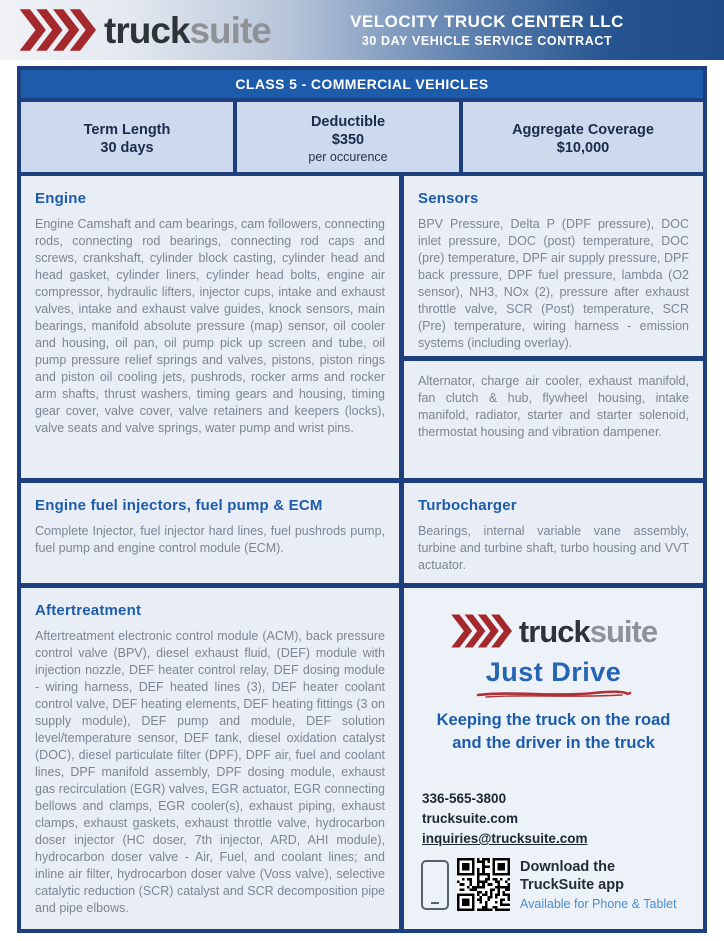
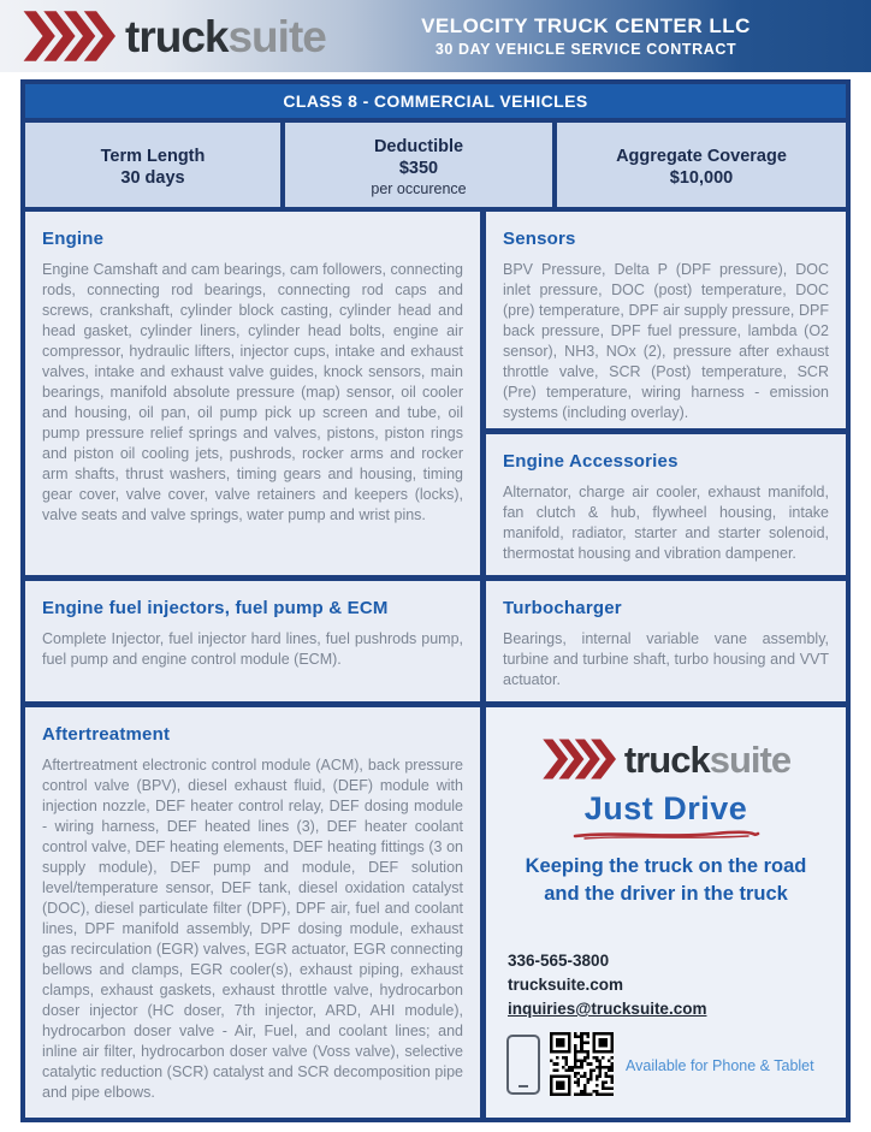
  trucksuite
  VELOCITY TRUCK CENTER LLC
  30 DAY VEHICLE SERVICE CONTRACT
- CLASS 5 - COMMERCIAL VEHICLES
+ CLASS 8 - COMMERCIAL VEHICLES
  Term Length
  30 days
  Deductible
  $350
  per occurence
  Aggregate Coverage
  $10,000
  Engine
  Engine Camshaft and cam bearings, cam followers, connecting rods, connecting rod bearings, connecting rod caps and screws, crankshaft, cylinder block casting, cylinder head and head gasket, cylinder liners, cylinder head bolts, engine air compressor, hydraulic lifters, injector cups, intake and exhaust valves, intake and exhaust valve guides, knock sensors, main bearings, manifold absolute pressure (map) sensor, oil cooler and housing, oil pan, oil pump pick up screen and tube, oil pump pressure relief springs and valves, pistons, piston rings and piston oil cooling jets, pushrods, rocker arms and rocker arm shafts, thrust washers, timing gears and housing, timing gear cover, valve cover, valve retainers and keepers (locks), valve seats and valve springs, water pump and wrist pins.
  Sensors
  BPV Pressure, Delta P (DPF pressure), DOC inlet pressure, DOC (post) temperature, DOC (pre) temperature, DPF air supply pressure, DPF back pressure, DPF fuel pressure, lambda (O2 sensor), NH3, NOx (2), pressure after exhaust throttle valve, SCR (Post) temperature, SCR (Pre) temperature, wiring harness - emission systems (including overlay).
+ Engine Accessories
  Alternator, charge air cooler, exhaust manifold, fan clutch & hub, flywheel housing, intake manifold, radiator, starter and starter solenoid, thermostat housing and vibration dampener.
  Engine fuel injectors, fuel pump & ECM
  Complete Injector, fuel injector hard lines, fuel pushrods pump, fuel pump and engine control module (ECM).
  Turbocharger
  Bearings, internal variable vane assembly, turbine and turbine shaft, turbo housing and VVT actuator.
  Aftertreatment
  Aftertreatment electronic control module (ACM), back pressure control valve (BPV), diesel exhaust fluid, (DEF) module with injection nozzle, DEF heater control relay, DEF dosing module - wiring harness, DEF heated lines (3), DEF heater coolant control valve, DEF heating elements, DEF heating fittings (3 on supply module), DEF pump and module, DEF solution level/temperature sensor, DEF tank, diesel oxidation catalyst (DOC), diesel particulate filter (DPF), DPF air, fuel and coolant lines, DPF manifold assembly, DPF dosing module, exhaust gas recirculation (EGR) valves, EGR actuator, EGR connecting bellows and clamps, EGR cooler(s), exhaust piping, exhaust clamps, exhaust gaskets, exhaust throttle valve, hydrocarbon doser injector (HC doser, 7th injector, ARD, AHI module), hydrocarbon doser valve - Air, Fuel, and coolant lines; and inline air filter, hydrocarbon doser valve (Voss valve), selective catalytic reduction (SCR) catalyst and SCR decomposition pipe and pipe elbows.
  trucksuite
  Just Drive
  Keeping the truck on the road
  and the driver in the truck
  336-565-3800
  trucksuite.com
  inquiries@trucksuite.com
- Download the
- TruckSuite app
  Available for Phone & Tablet
